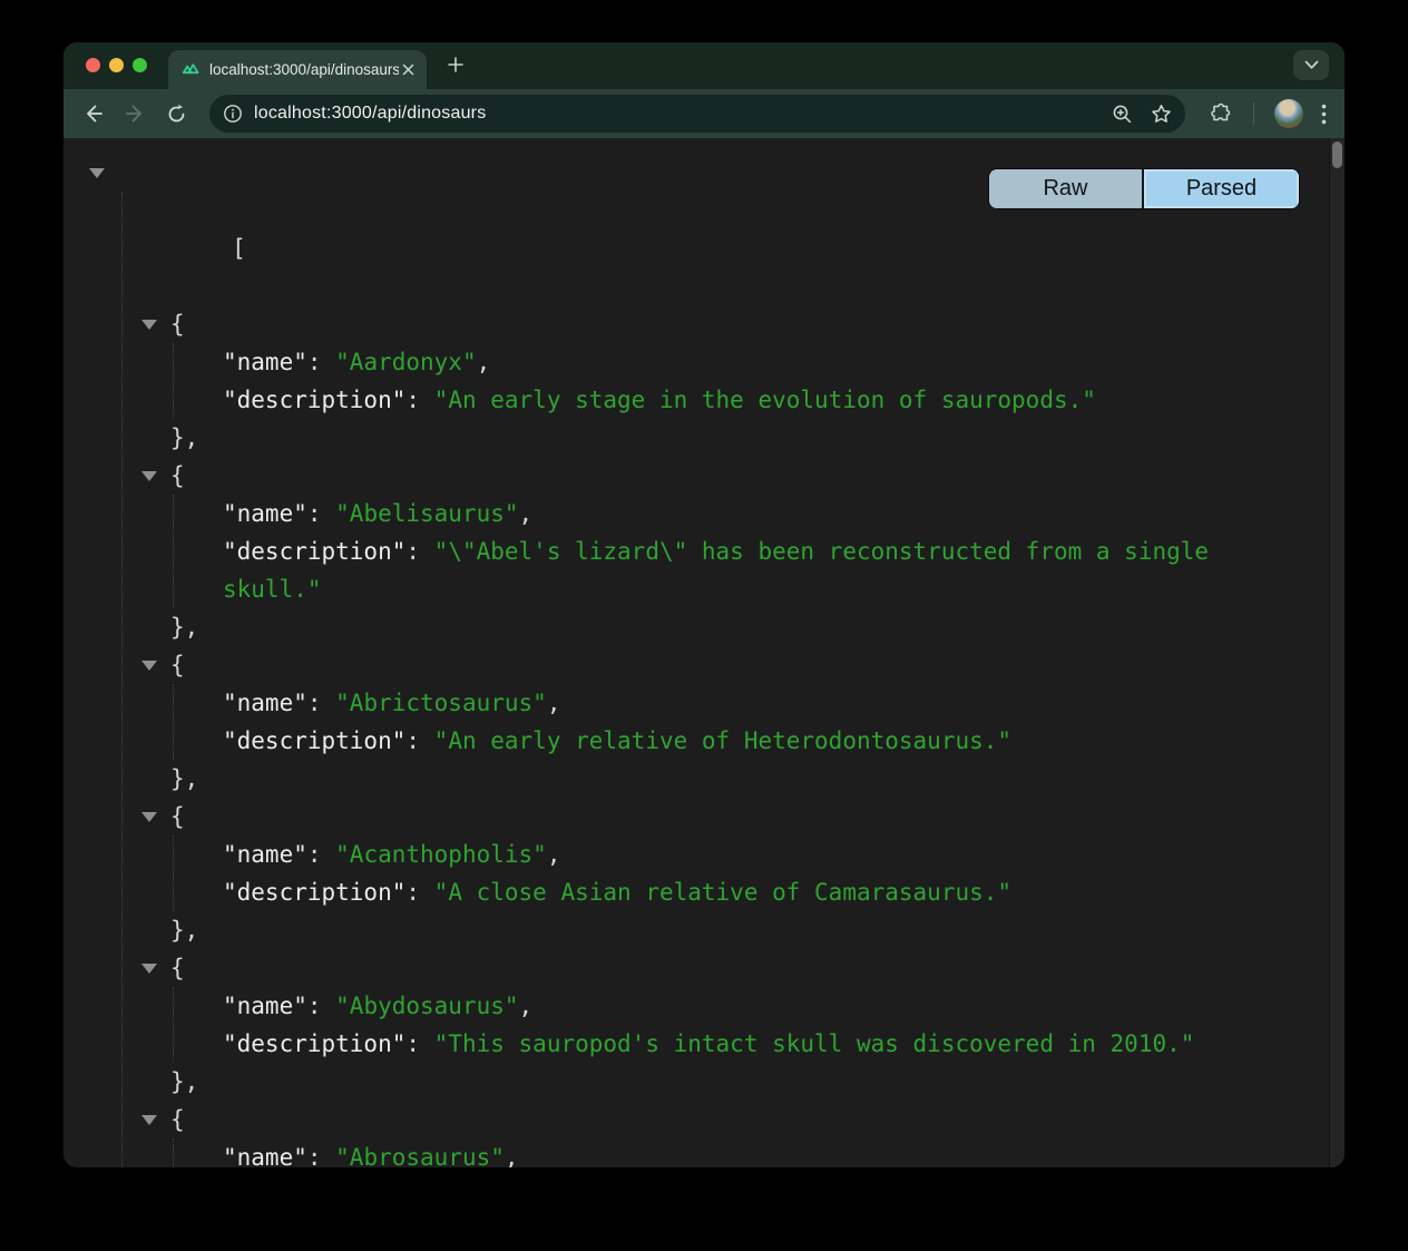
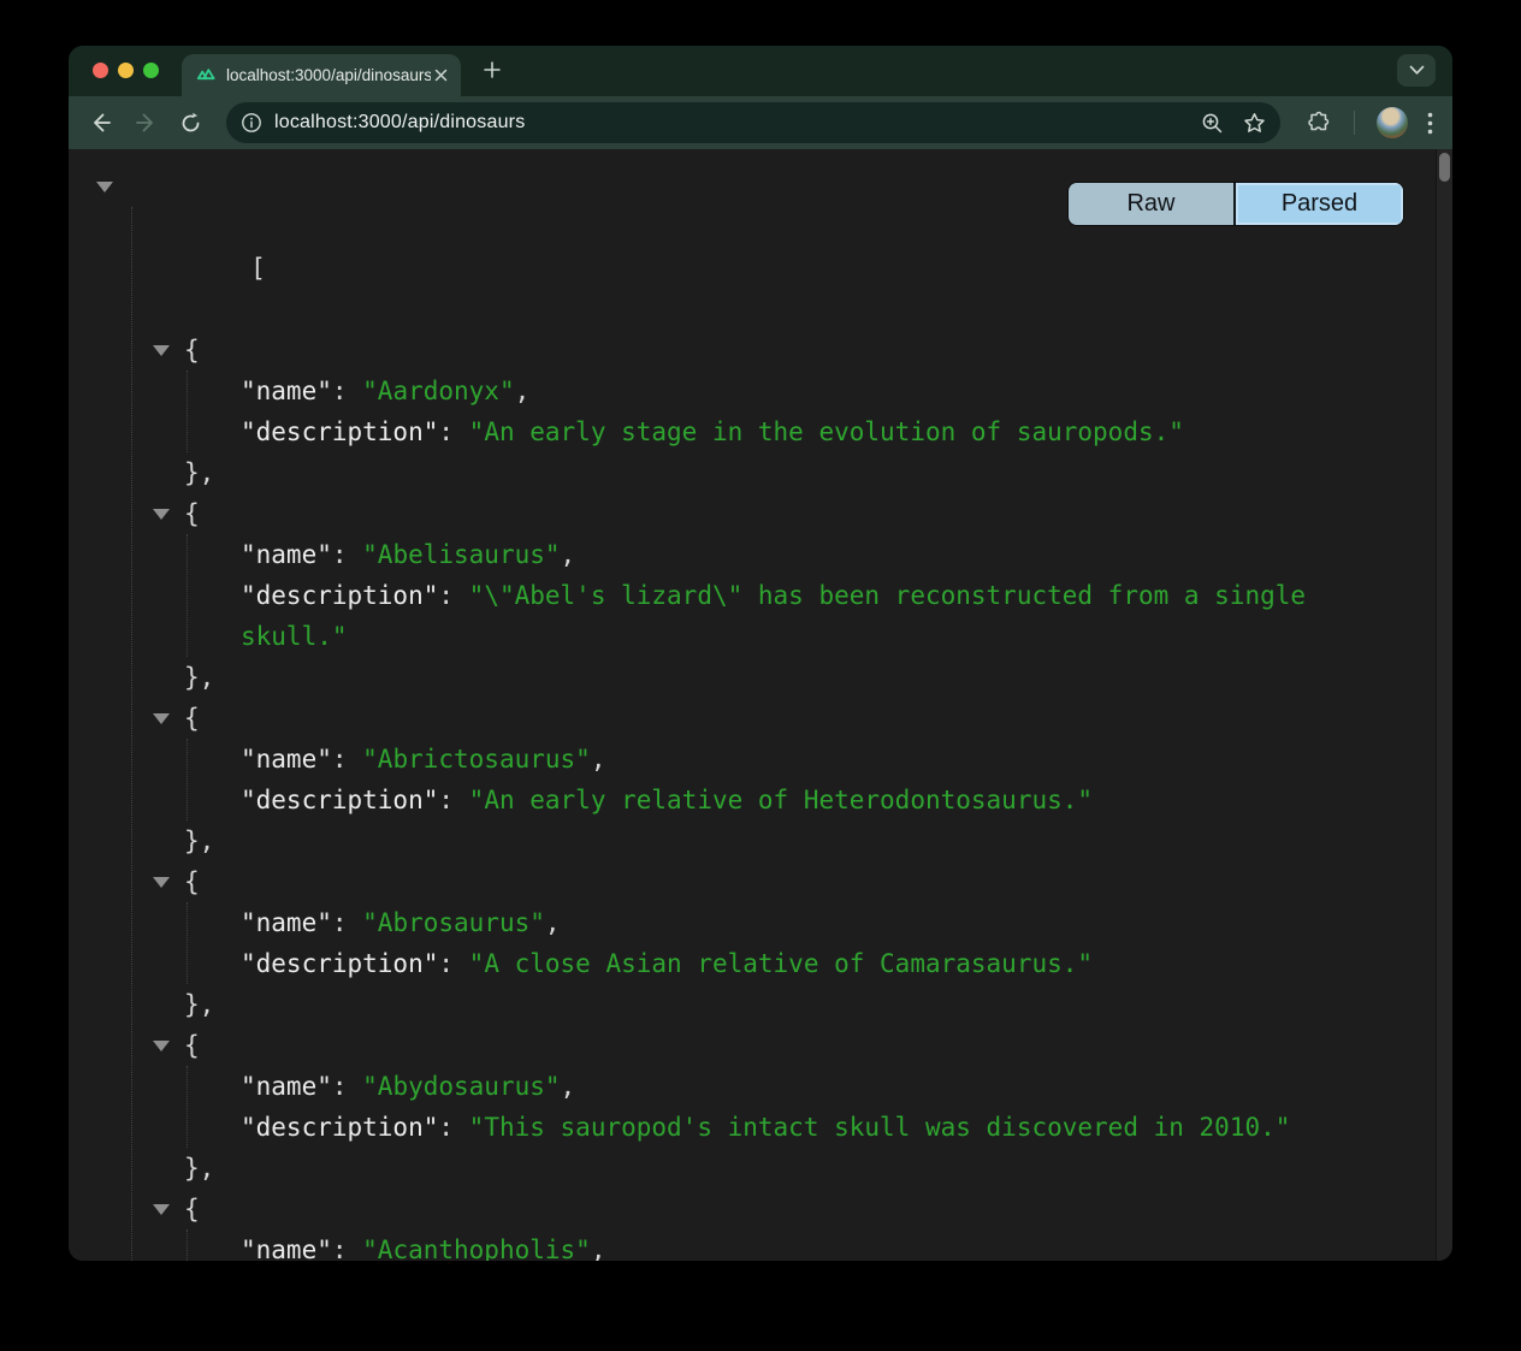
  localhost:3000/api/dinosaurs
  localhost:3000/api/dinosaurs
  [
  {
  "name": "Aardonyx",
  "description": "An early stage in the evolution of sauropods."
  },
  {
  "name": "Abelisaurus",
  "description": "\"Abel's lizard\" has been reconstructed from a single skull."
  },
  {
  "name": "Abrictosaurus",
  "description": "An early relative of Heterodontosaurus."
  },
  {
- "name": "Acanthopholis",
+ "name": "Abrosaurus",
  "description": "A close Asian relative of Camarasaurus."
  },
  {
  "name": "Abydosaurus",
  "description": "This sauropod's intact skull was discovered in 2010."
  },
  {
- "name": "Abrosaurus",
+ "name": "Acanthopholis",
  Raw
  Parsed
